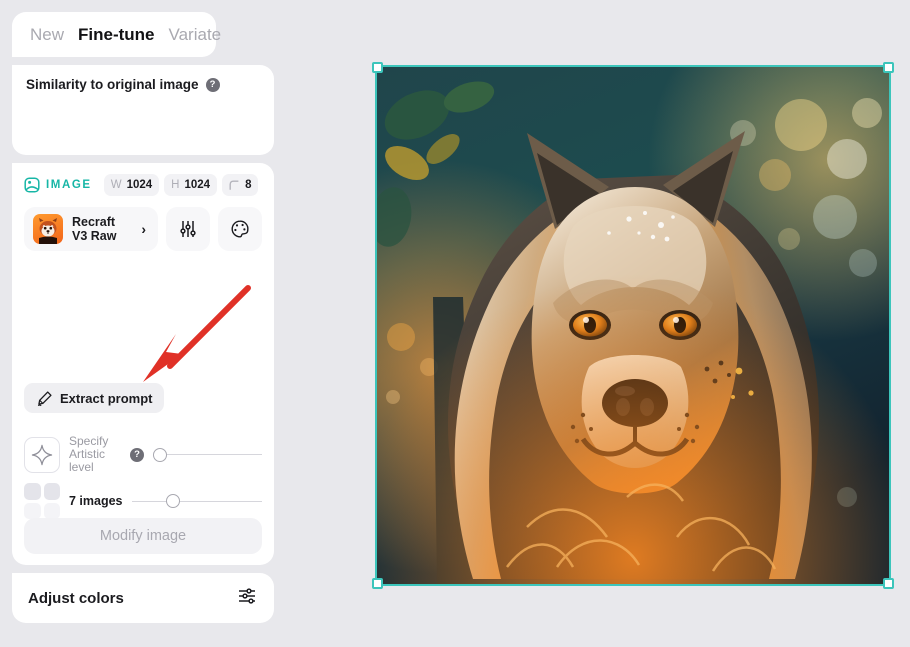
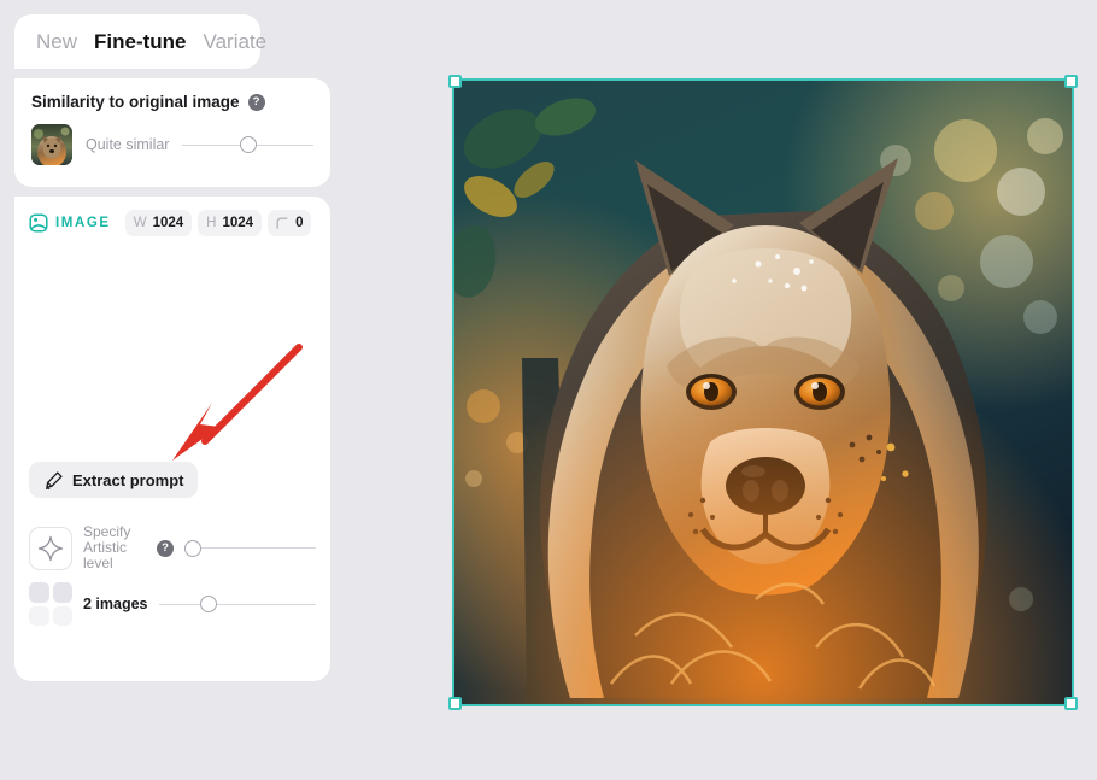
  New
  Fine-tune
  Variate
  Similarity to original image
  ?
+ Quite similar
  IMAGE
  W
  1024
  H
  1024
- 8
+ 0
- Recraft
- V3 Raw
- ›
  Extract prompt
  Specify
  Artistic
  level
  ?
- 7 images
+ 2 images
- Modify image
- Adjust colors
